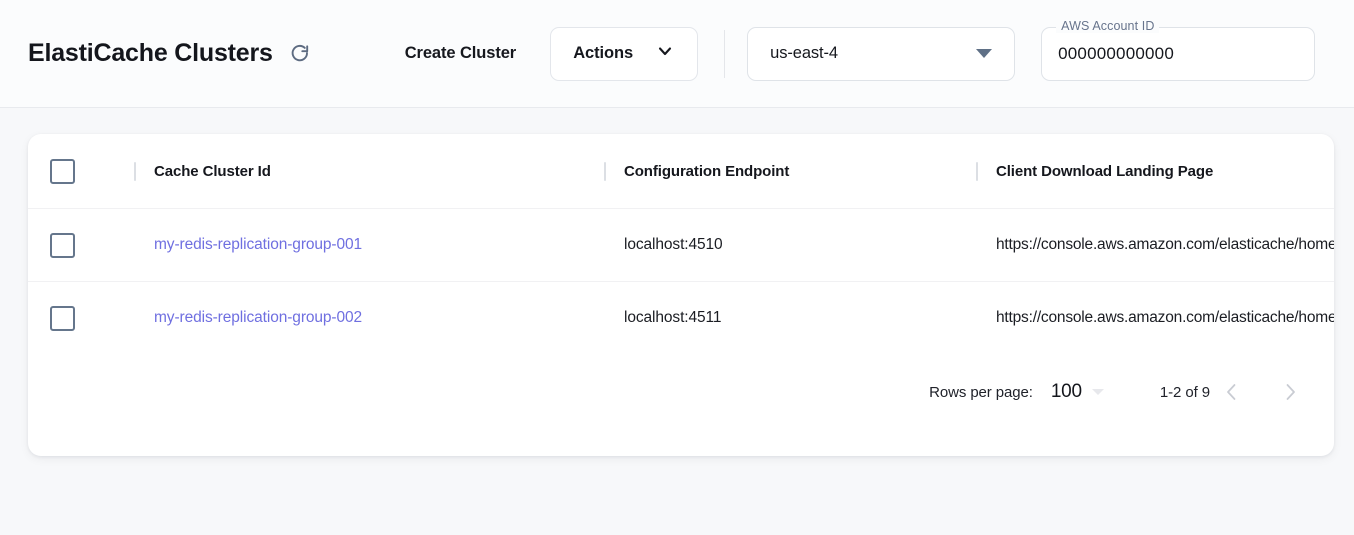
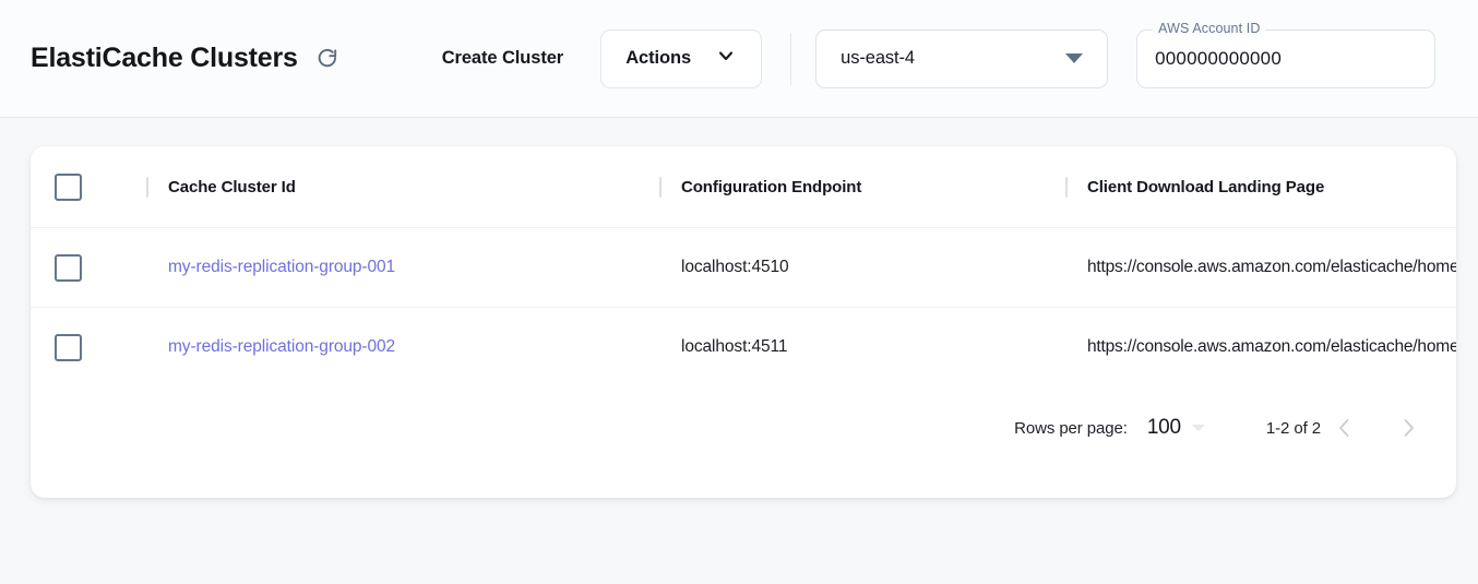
  ElastiCache Clusters
  Create Cluster
  Actions
  us-east-4
  AWS Account ID
  000000000000
  Cache Cluster Id
  Configuration Endpoint
  Client Download Landing Page
  my-redis-replication-group-001
  localhost:4510
  https://console.aws.amazon.com/elasticache/home
  my-redis-replication-group-002
  localhost:4511
  https://console.aws.amazon.com/elasticache/home
  Rows per page:
  100
- 1-2 of 9
+ 1-2 of 2
